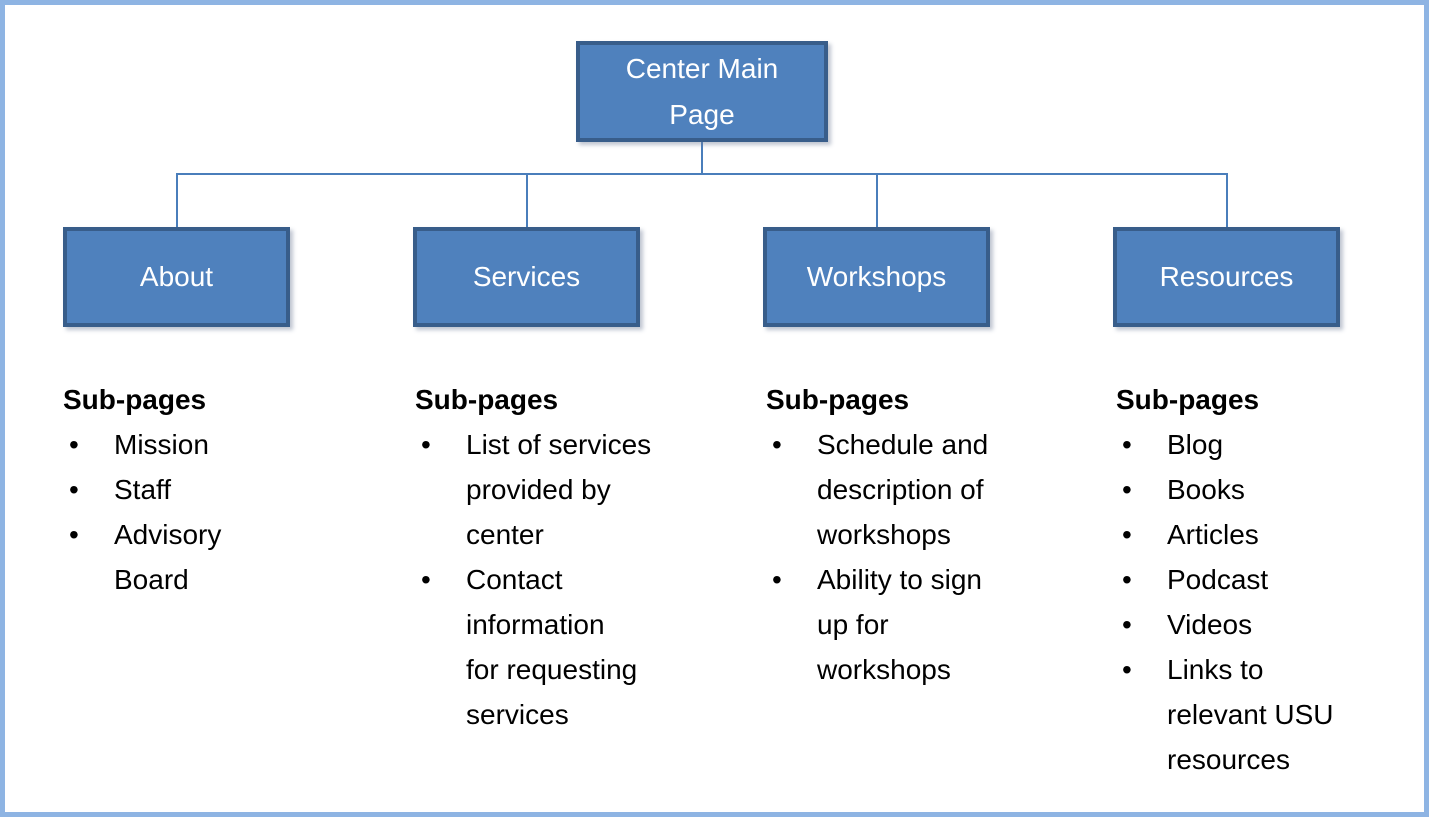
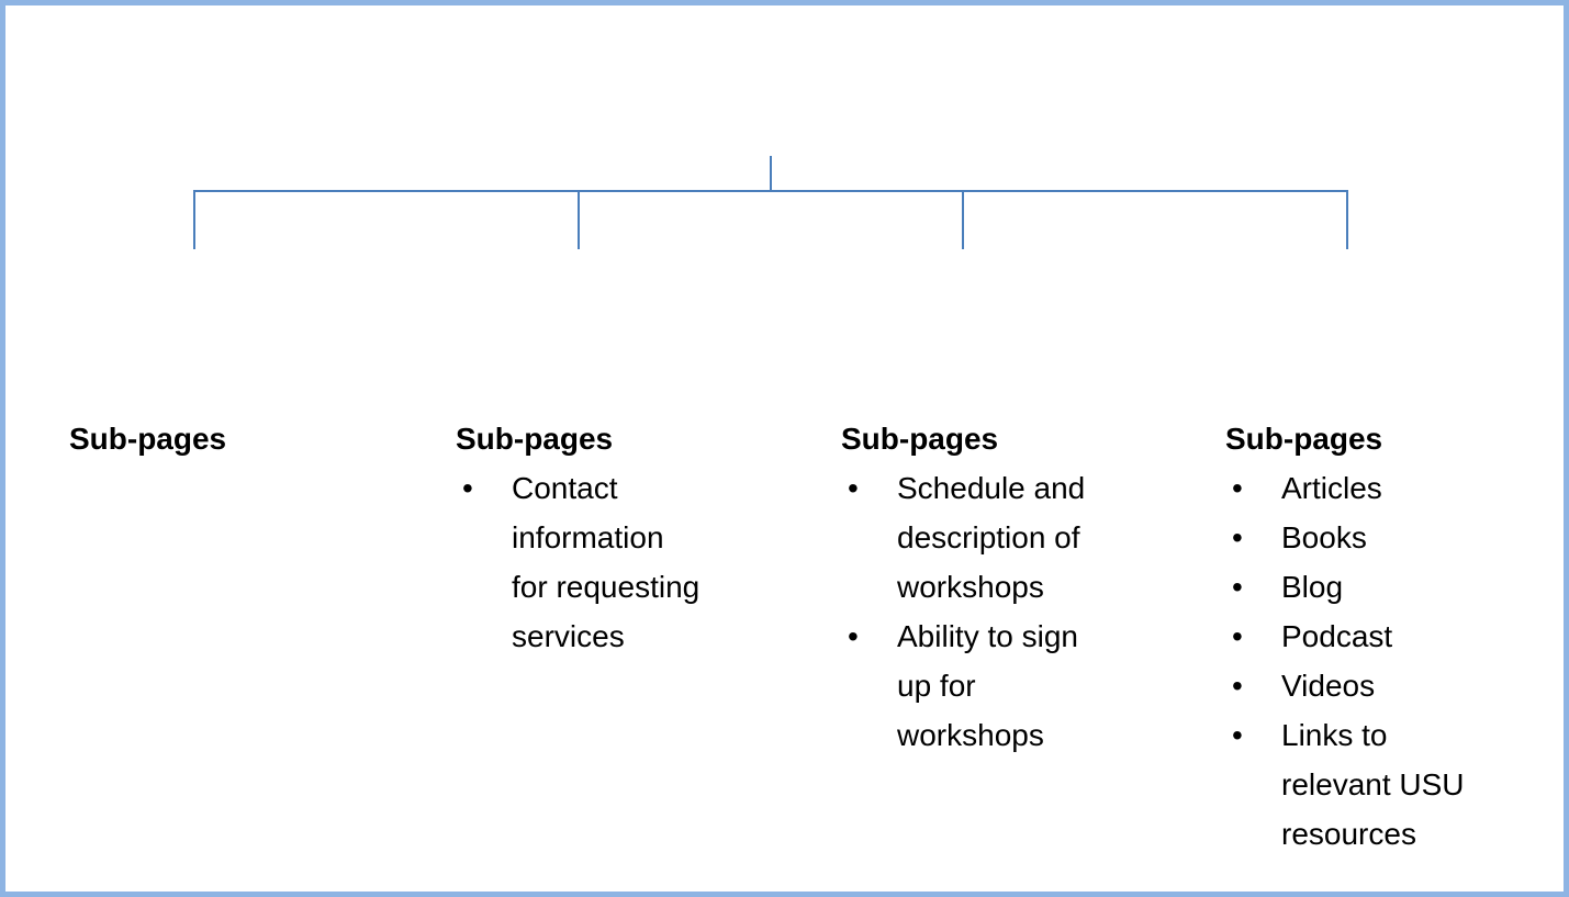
- Center Main
- Page
- About
- Services
- Workshops
- Resources
  Sub-pages
- Mission
- Staff
- Advisory
- Board
  Sub-pages
- List of services
- provided by
- center
  Contact
  information
  for requesting
  services
  Sub-pages
  Schedule and
  description of
  workshops
  Ability to sign
  up for
  workshops
  Sub-pages
- Blog
+ Articles
  Books
- Articles
+ Blog
  Podcast
  Videos
  Links to
  relevant USU
  resources
